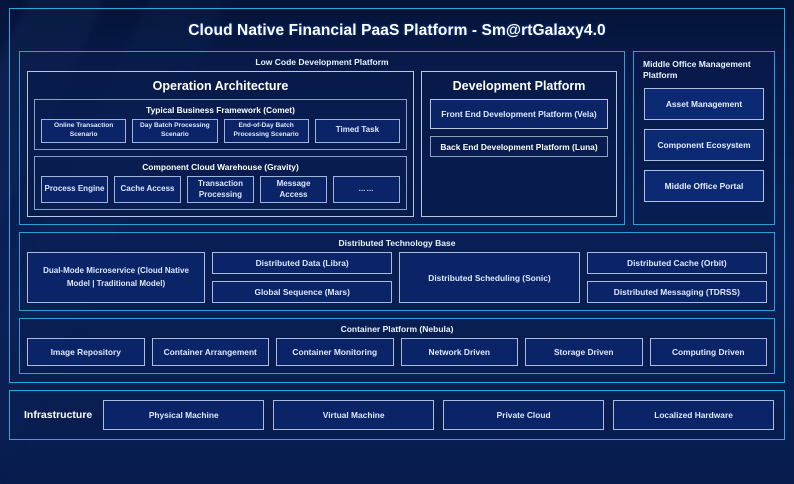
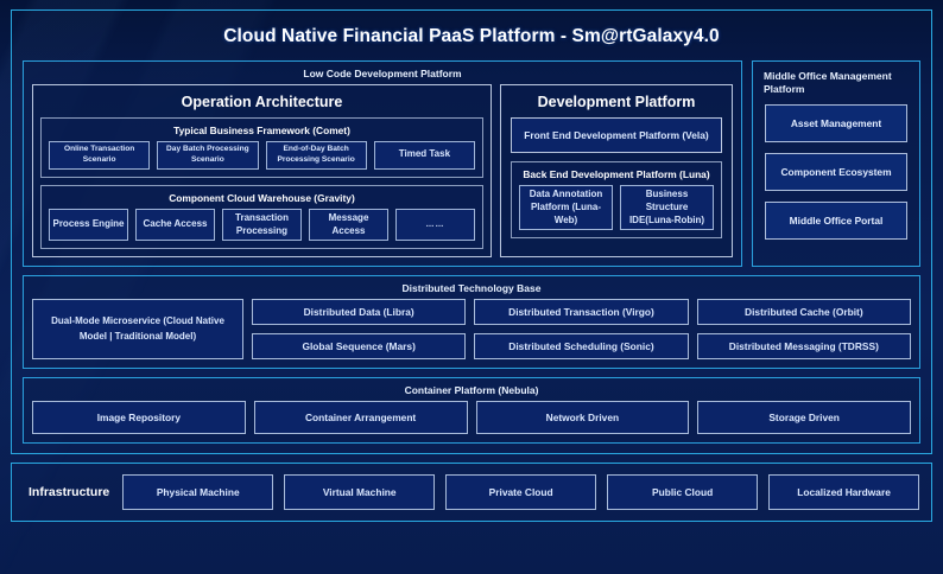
  Cloud Native Financial PaaS Platform - Sm@rtGalaxy4.0
  Low Code Development Platform
  Operation Architecture
  Typical Business Framework (Comet)
  Timed Task
  Component Cloud Warehouse (Gravity)
  Process Engine
  Cache Access
  Transaction Processing
  Message Access
  Development Platform
  Front End Development Platform (Vela)
  Back End Development Platform (Luna)
+ Data Annotation Platform (Luna-Web)
+ Business Structure IDE(Luna-Robin)
  Middle Office Management Platform
  Asset Management
  Component Ecosystem
  Middle Office Portal
  Distributed Technology Base
  Dual-Mode Microservice (Cloud Native Model | Traditional Model)
  Distributed Data (Libra)
  Global Sequence (Mars)
+ Distributed Transaction (Virgo)
  Distributed Scheduling (Sonic)
  Distributed Cache (Orbit)
  Distributed Messaging (TDRSS)
  Container Platform (Nebula)
  Image Repository
  Container Arrangement
- Container Monitoring
  Network Driven
  Storage Driven
- Computing Driven
  Infrastructure
  Physical Machine
  Virtual Machine
  Private Cloud
+ Public Cloud
  Localized Hardware
